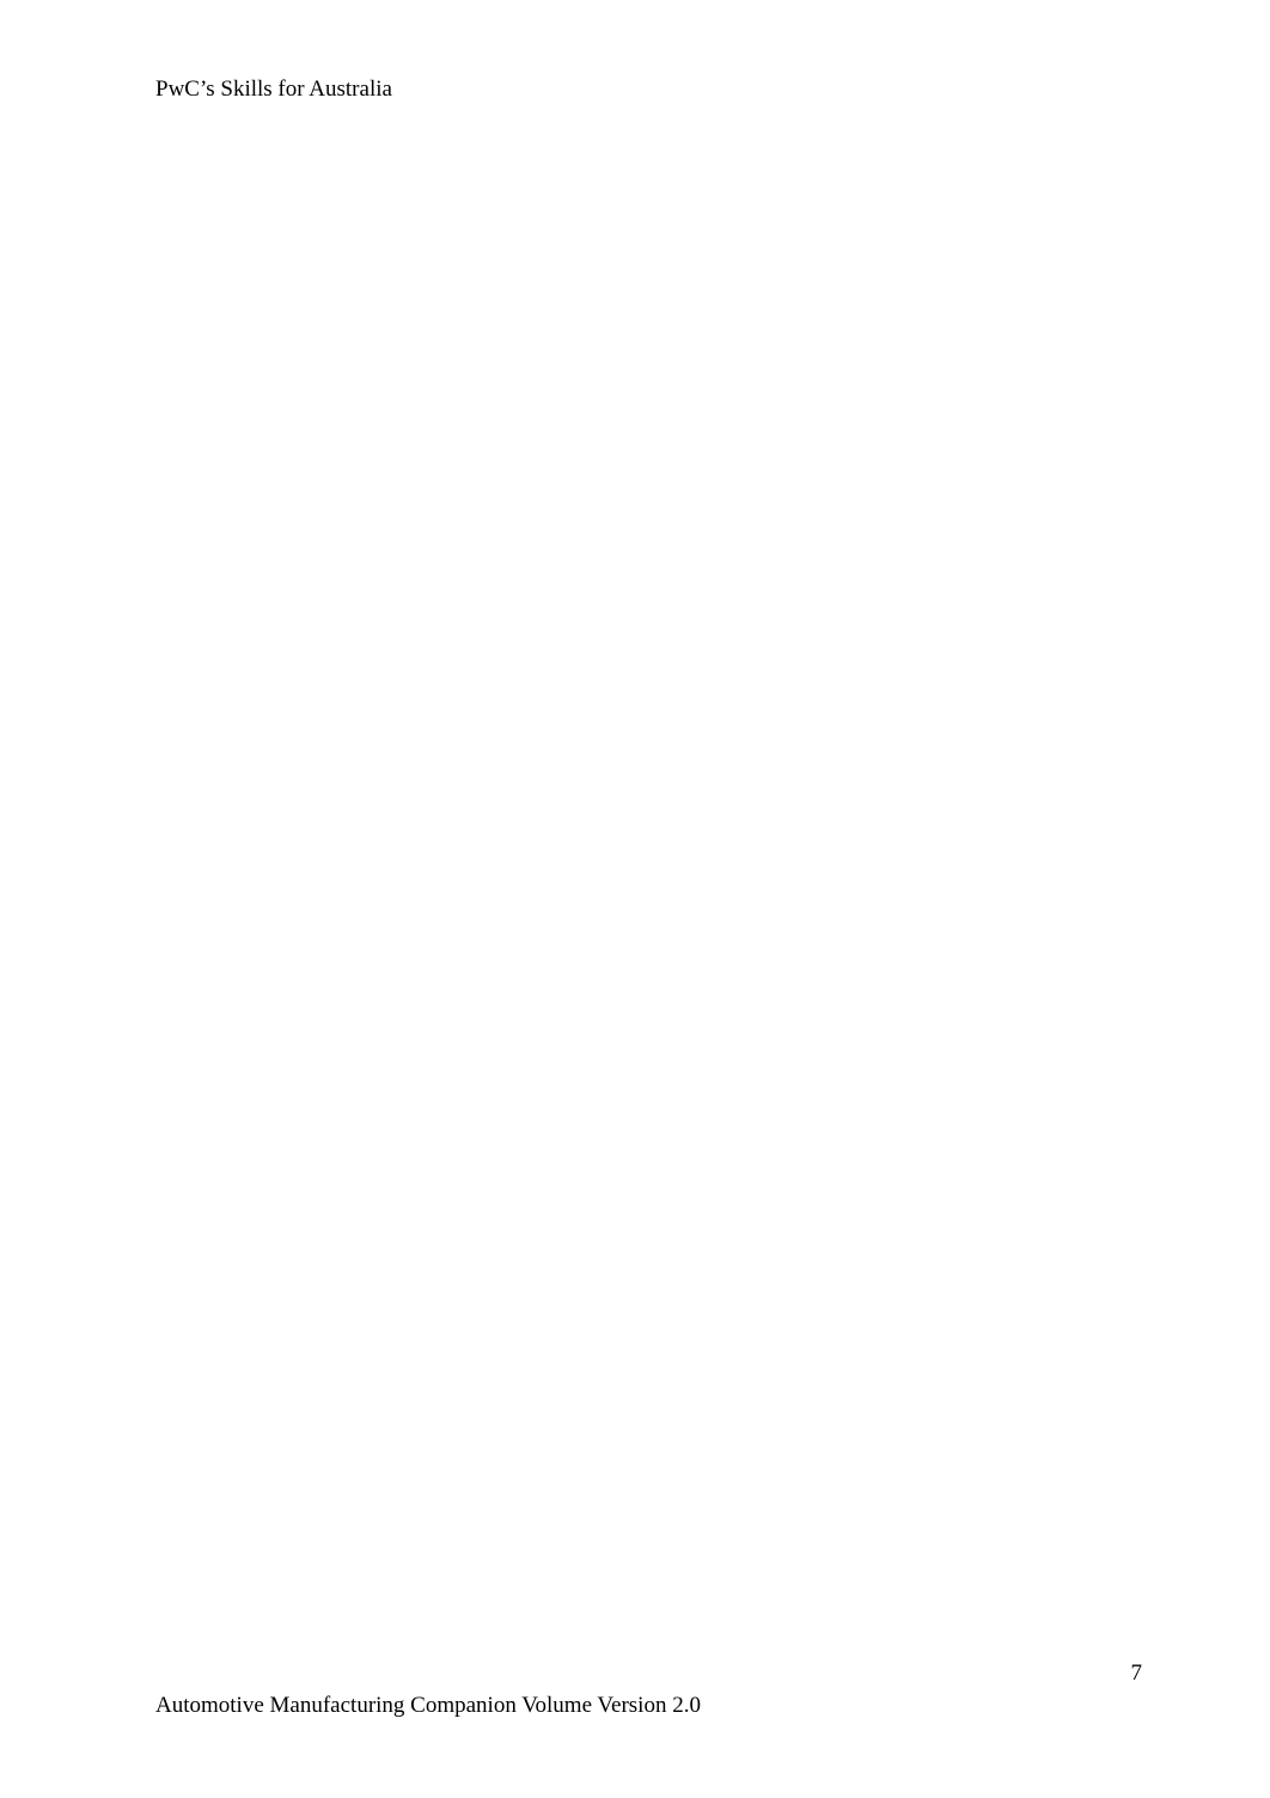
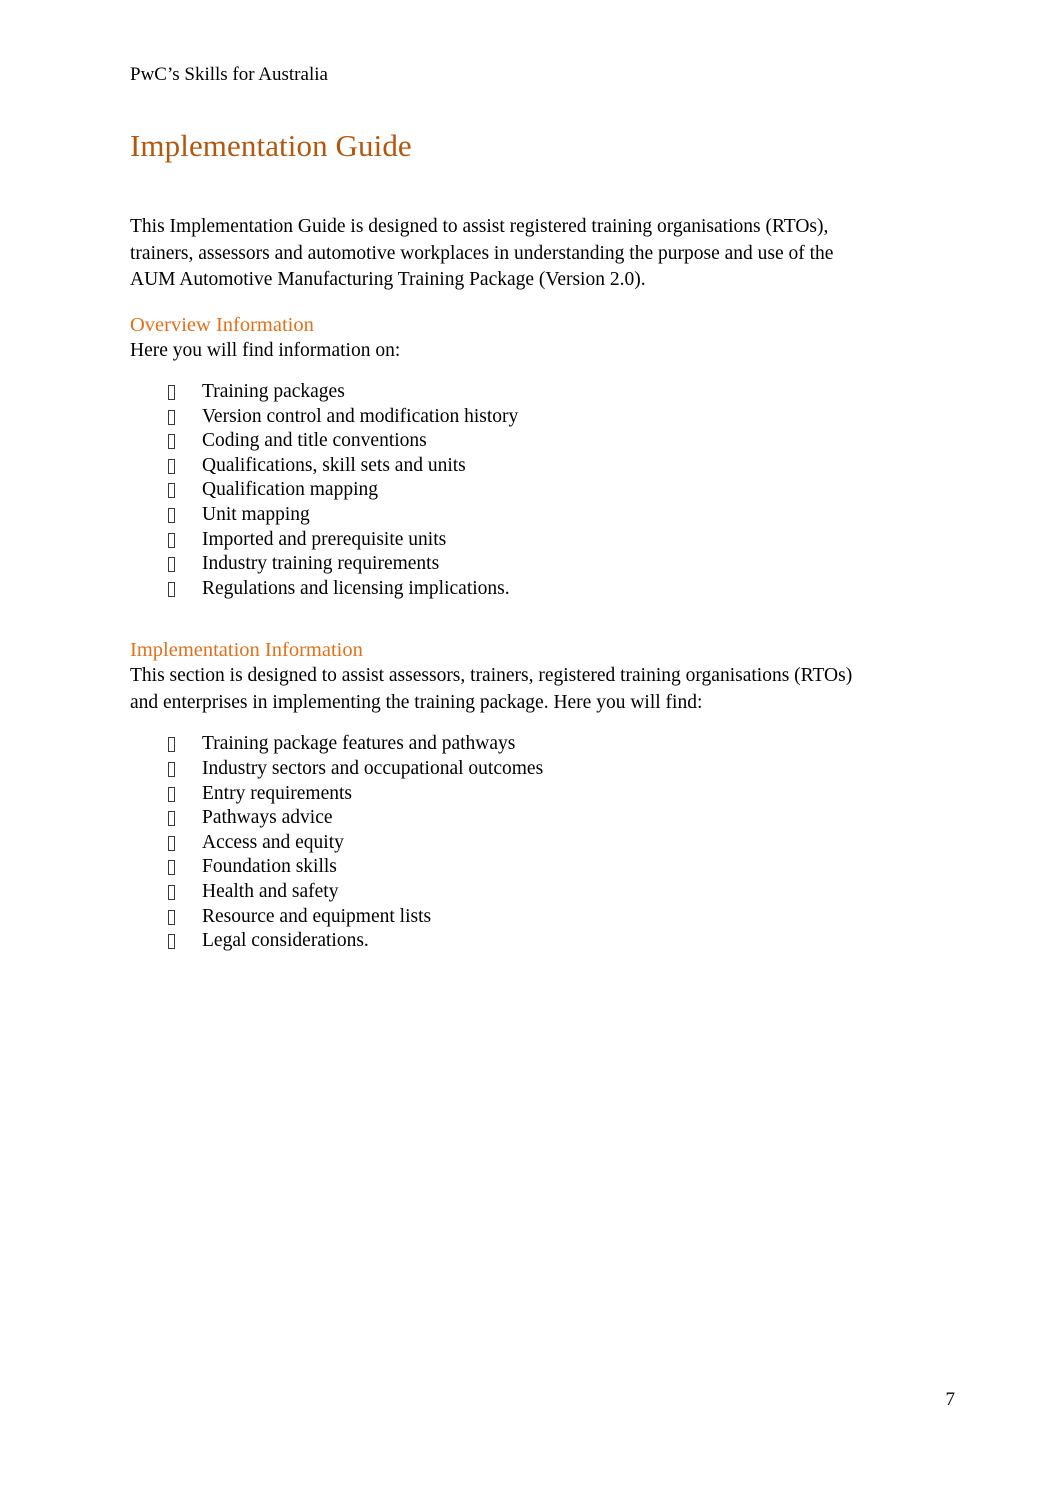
  PwC’s Skills for Australia
+ Implementation Guide
+ This Implementation Guide is designed to assist registered training organisations (RTOs), trainers, assessors and automotive workplaces in understanding the purpose and use of the AUM Automotive Manufacturing Training Package (Version 2.0).
+ Overview Information
+ Here you will find information on:
+ Training packages
+ Version control and modification history
+ Coding and title conventions
+ Qualifications, skill sets and units
+ Qualification mapping
+ Unit mapping
+ Imported and prerequisite units
+ Industry training requirements
+ Regulations and licensing implications.
+ Implementation Information
+ This section is designed to assist assessors, trainers, registered training organisations (RTOs) and enterprises in implementing the training package. Here you will find:
+ Training package features and pathways
+ Industry sectors and occupational outcomes
+ Entry requirements
+ Pathways advice
+ Access and equity
+ Foundation skills
+ Health and safety
+ Resource and equipment lists
+ Legal considerations.
  7
- Automotive Manufacturing Companion Volume Version 2.0
